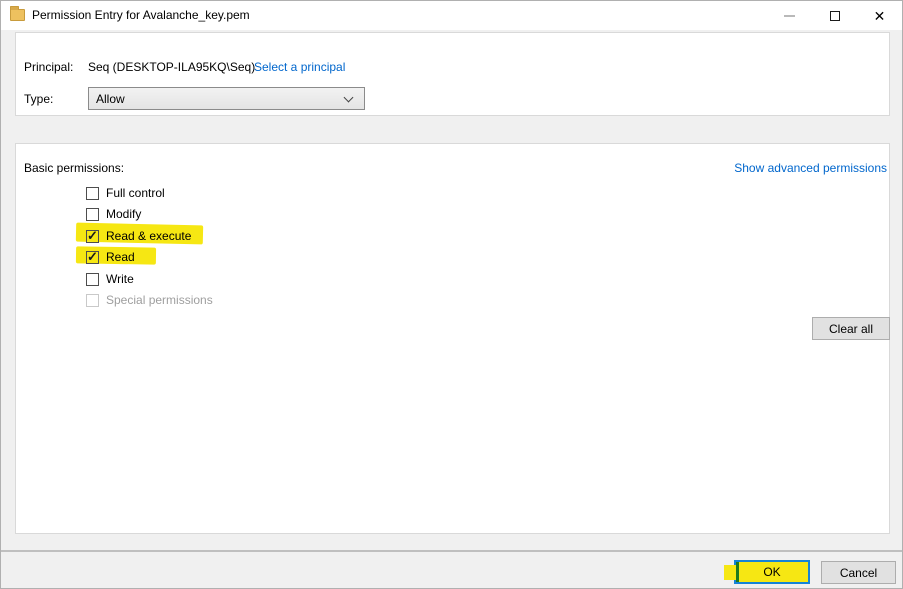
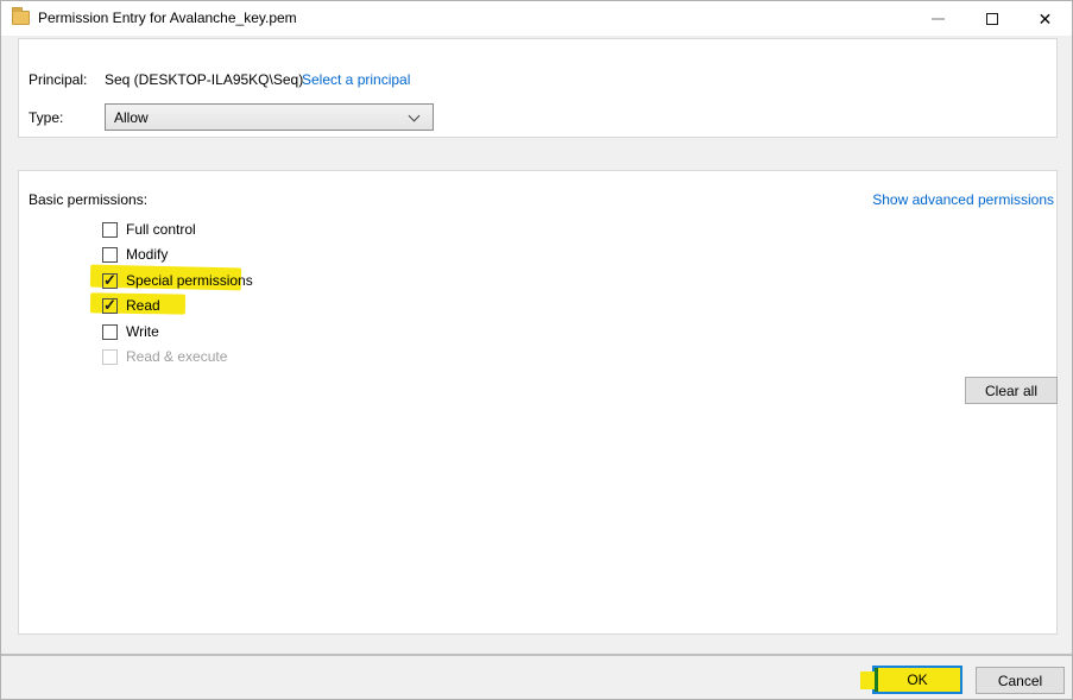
  Permission Entry for Avalanche_key.pem
  ✕
  Principal:
  Seq (DESKTOP-ILA95KQ\Seq)
  Select a principal
  Type:
  Allow
  Basic permissions:
  Show advanced permissions
  Full control
  Modify
  ✓
- Read & execute
+ Special permissions
  ✓
  Read
  Write
- Special permissions
+ Read & execute
  Clear all
  OK
  Cancel
